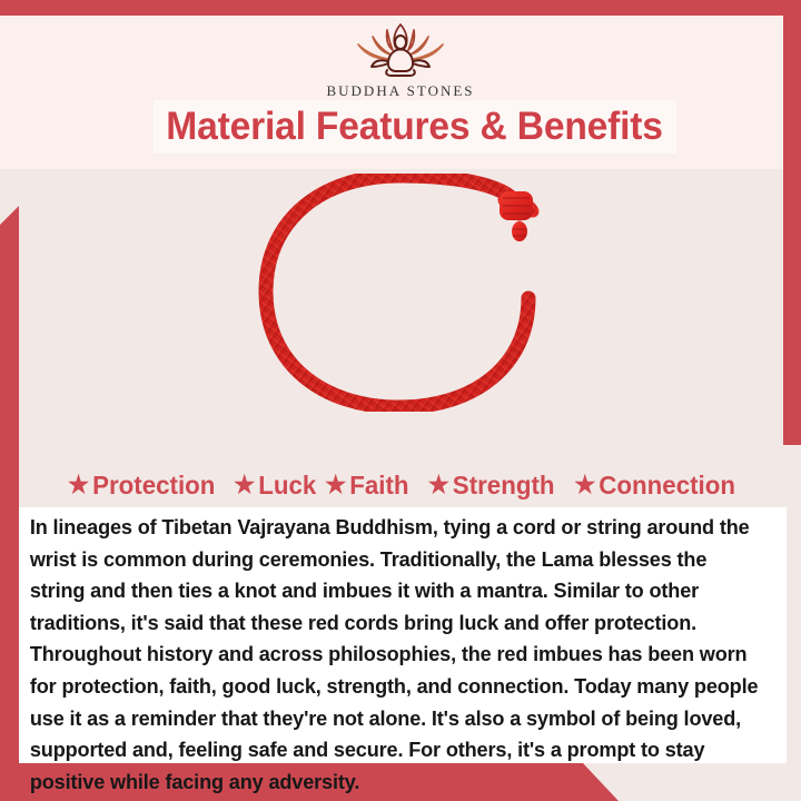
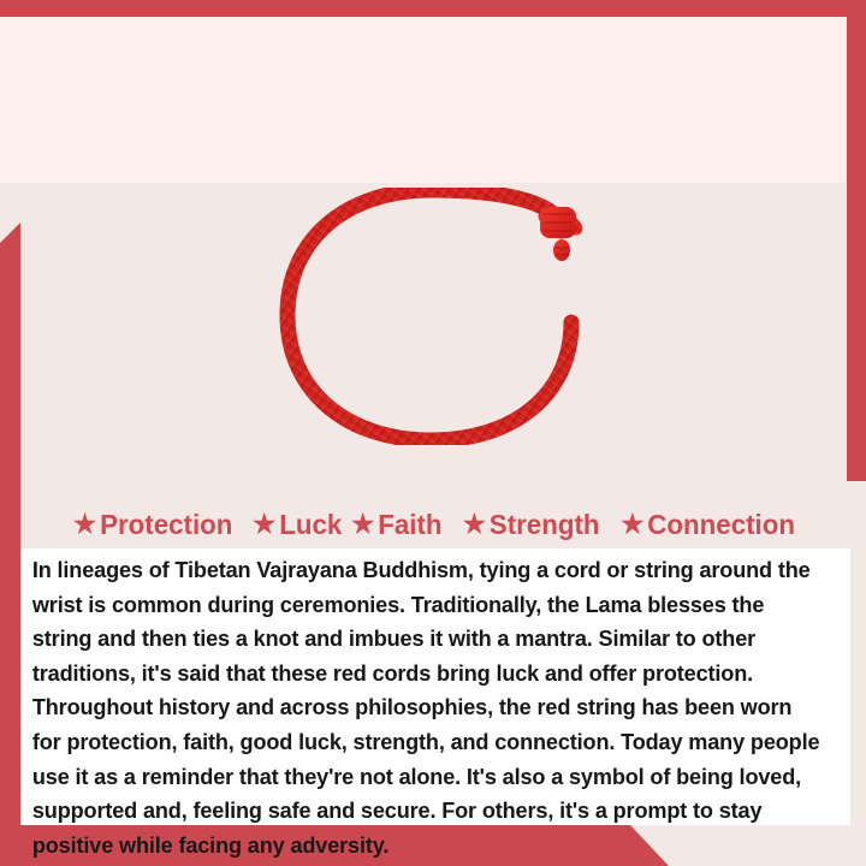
- BUDDHA STONES
- Material Features & Benefits
  ★
  Protection
  ★
  Luck
  ★
  Faith
  ★
  Strength
  ★
  Connection
- In lineages of Tibetan Vajrayana Buddhism, tying a cord or string around the wrist is common during ceremonies. Traditionally, the Lama blesses the string and then ties a knot and imbues it with a mantra. Similar to other traditions, it's said that these red cords bring luck and offer protection. Throughout history and across philosophies, the red imbues has been worn for protection, faith, good luck, strength, and connection. Today many people use it as a reminder that they're not alone. It's also a symbol of being loved, supported and, feeling safe and secure. For others, it's a prompt to stay positive while facing any adversity.
+ In lineages of Tibetan Vajrayana Buddhism, tying a cord or string around the wrist is common during ceremonies. Traditionally, the Lama blesses the string and then ties a knot and imbues it with a mantra. Similar to other traditions, it's said that these red cords bring luck and offer protection. Throughout history and across philosophies, the red string has been worn for protection, faith, good luck, strength, and connection. Today many people use it as a reminder that they're not alone. It's also a symbol of being loved, supported and, feeling safe and secure. For others, it's a prompt to stay positive while facing any adversity.
